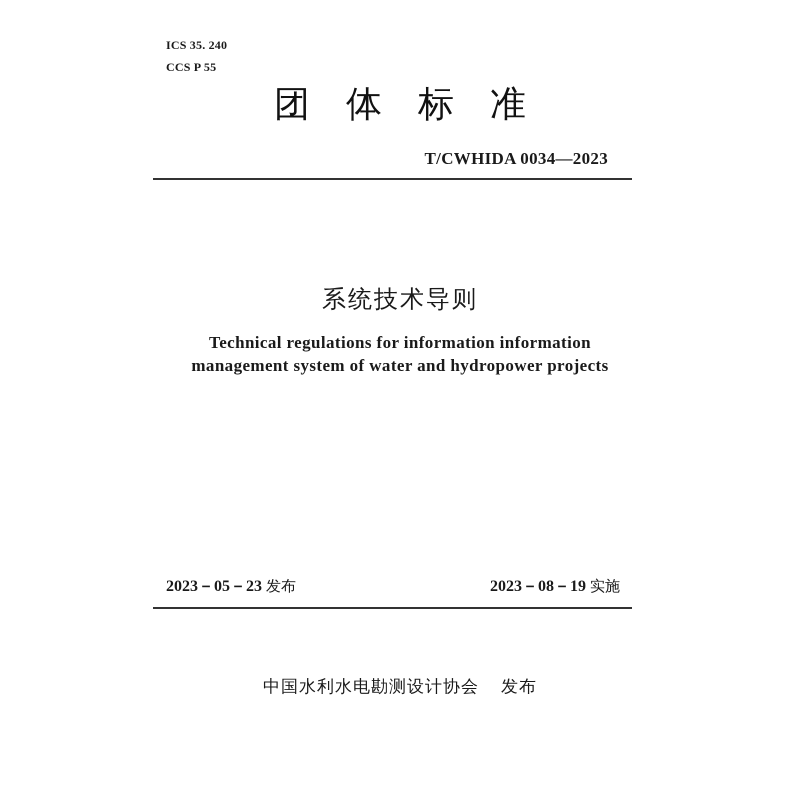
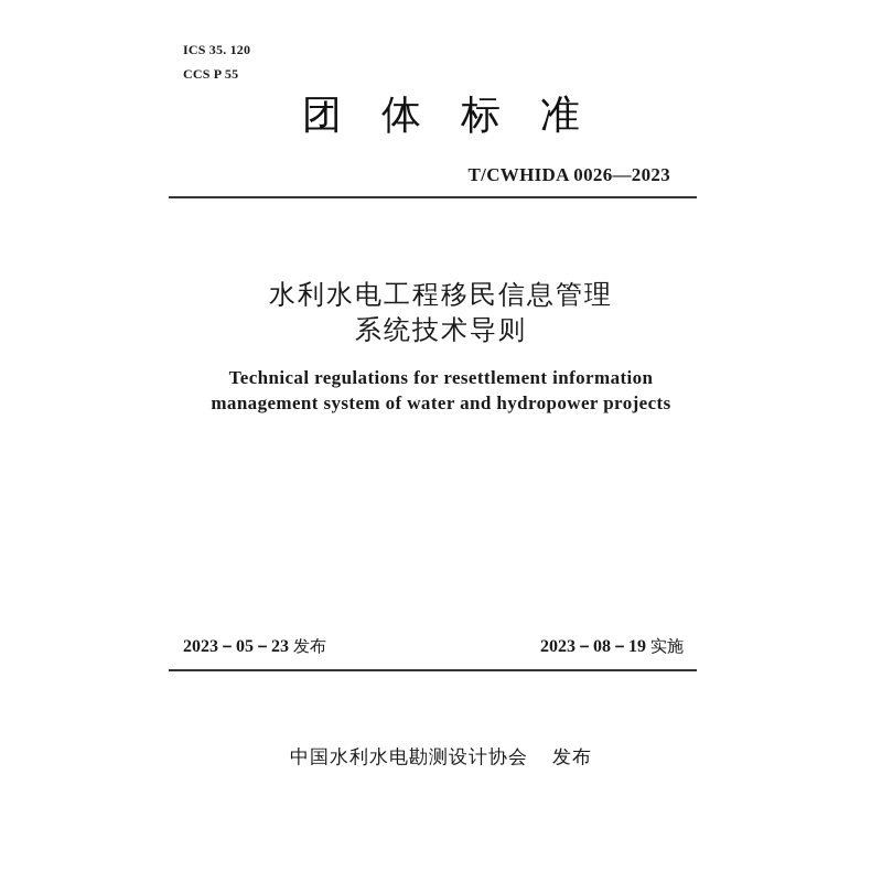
- ICS 35. 240
+ ICS 35. 120
  CCS P 55
  团体标准
- T/CWHIDA 0034—2023
+ T/CWHIDA 0026—2023
+ 水利水电工程移民信息管理
  系统技术导则
- Technical regulations for information information
+ Technical regulations for resettlement information
  management system of water and hydropower projects
  2023－05－23 发布
  2023－08－19 实施
  中国水利水电勘测设计协会 发布
